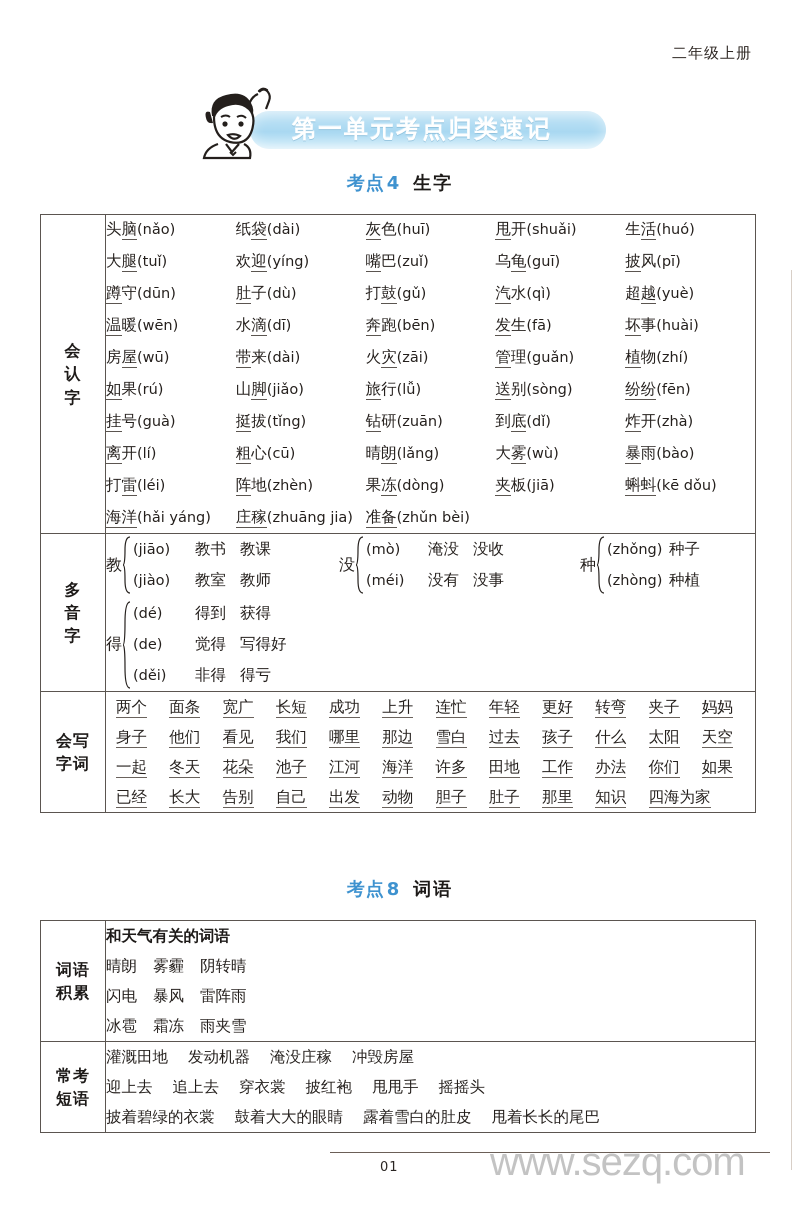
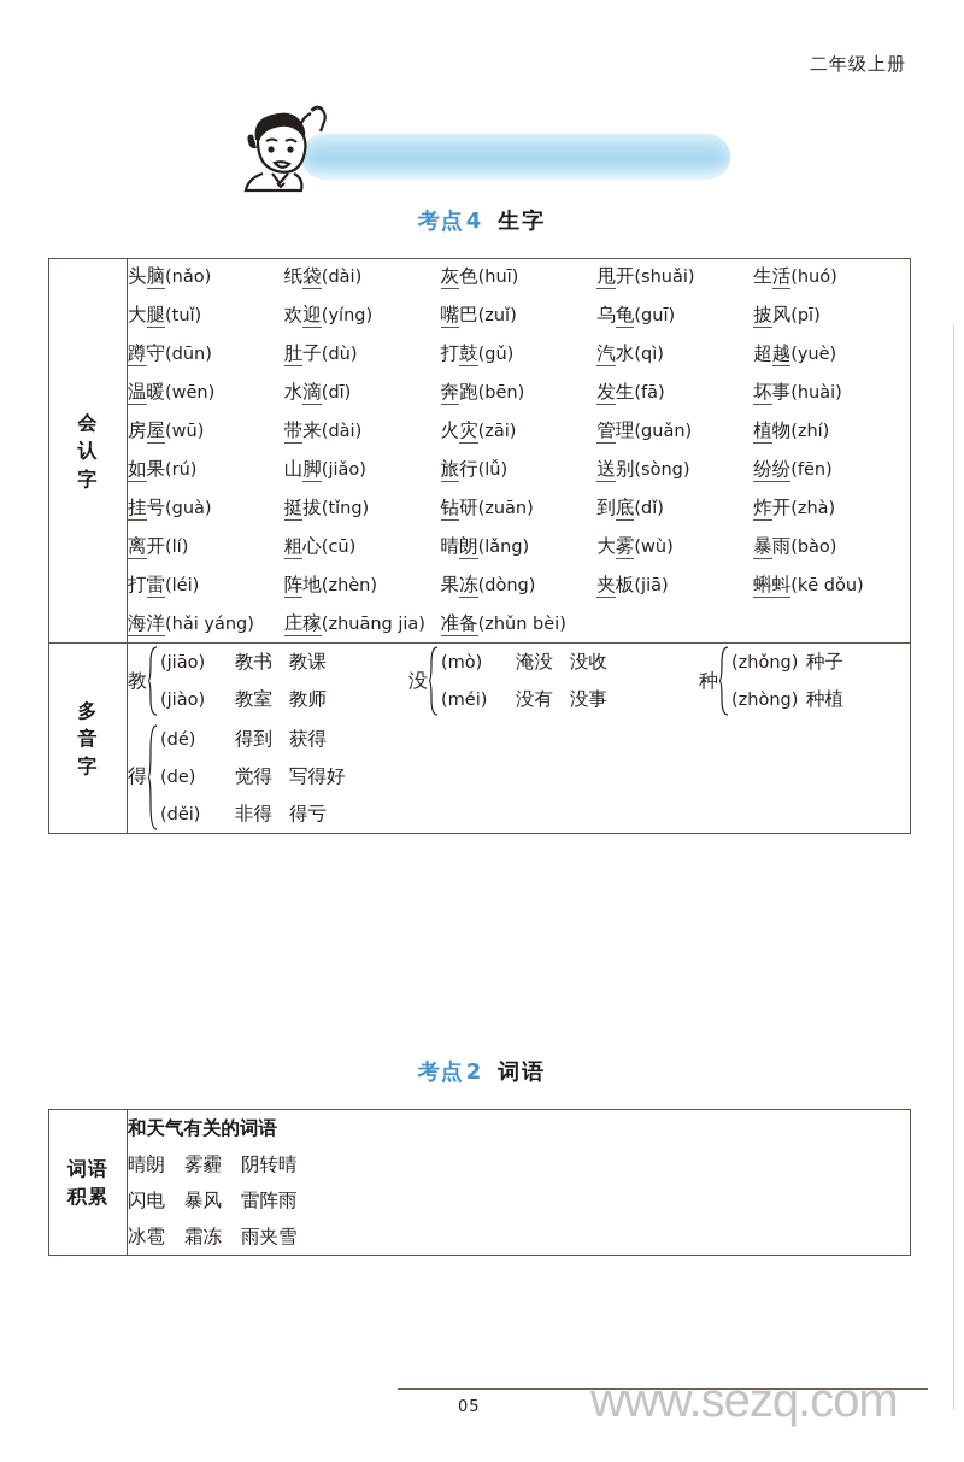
  二年级上册
- 第一单元考点归类速记
  考点4 生字
  会 认 字	头脑(nǎo) 纸袋(dài) 灰色(huī) 甩开(shuǎi) 生活(huó)大腿(tuǐ) 欢迎(yíng) 嘴巴(zuǐ) 乌龟(guī) 披风(pī)蹲守(dūn) 肚子(dù) 打鼓(gǔ) 汽水(qì) 超越(yuè)温暖(wēn) 水滴(dī) 奔跑(bēn) 发生(fā) 坏事(huài)房屋(wū) 带来(dài) 火灾(zāi) 管理(guǎn) 植物(zhí)如果(rú) 山脚(jiǎo) 旅行(lǚ) 送别(sòng) 纷纷(fēn)挂号(guà) 挺拔(tǐng) 钻研(zuān) 到底(dǐ) 炸开(zhà)离开(lí) 粗心(cū) 晴朗(lǎng) 大雾(wù) 暴雨(bào)打雷(léi) 阵地(zhèn) 果冻(dòng) 夹板(jiā) 蝌蚪(kē dǒu)海洋(hǎi yáng) 庄稼(zhuāng jia) 准备(zhǔn bèi)
  多 音 字	教(jiāo) 教书 教课(jiào) 教室 教师没(mò) 淹没 没收(méi) 没有 没事种(zhǒng) 种子(zhòng) 种植 得(dé) 得到 获得(de) 觉得 写得好(děi) 非得 得亏
- 会写 字词	两个 面条 宽广 长短 成功 上升 连忙 年轻 更好 转弯 夹子 妈妈身子 他们 看见 我们 哪里 那边 雪白 过去 孩子 什么 太阳 天空一起 冬天 花朵 池子 江河 海洋 许多 田地 工作 办法 你们 如果已经 长大 告别 自己 出发 动物 胆子 肚子 那里 知识 四海为家
- 考点8 词语
+ 考点2 词语
  词语 积累	和天气有关的词语 晴朗 雾霾 阴转晴闪电 暴风 雷阵雨冰雹 霜冻 雨夹雪
- 常考 短语	灌溉田地 发动机器 淹没庄稼 冲毁房屋迎上去 追上去 穿衣裳 披红袍 甩甩手 摇摇头披着碧绿的衣裳 鼓着大大的眼睛 露着雪白的肚皮 甩着长长的尾巴
- 01
+ 05
  www.sezq.com
